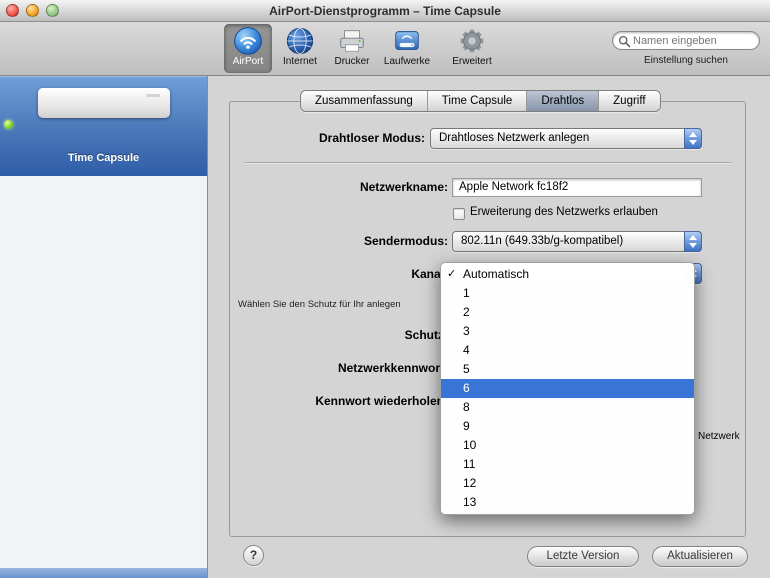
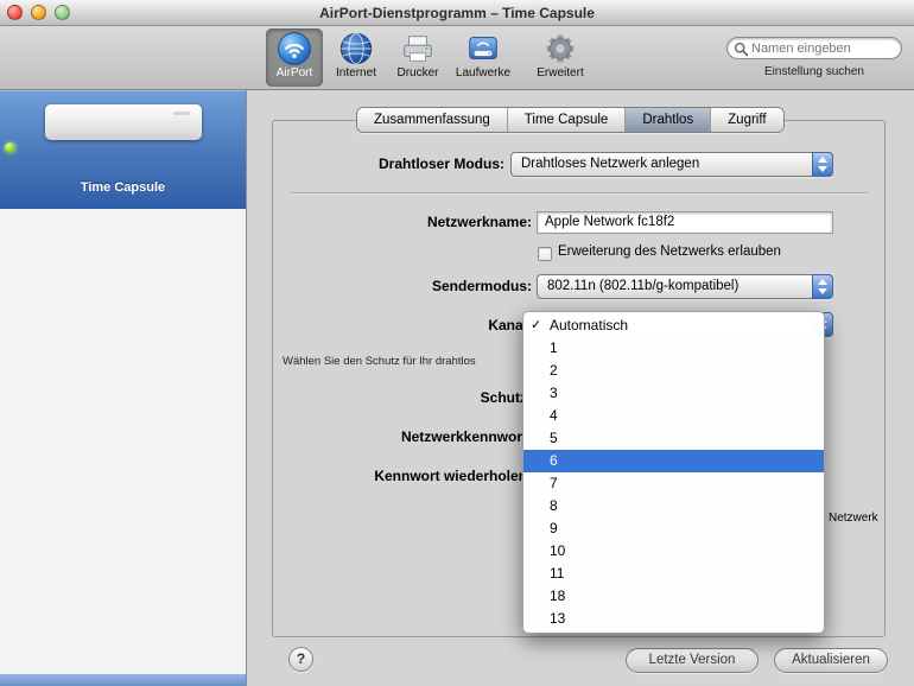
  AirPort-Dienstprogramm – Time Capsule
  AirPort
  Internet
  Drucker
  Laufwerke
  Erweitert
  Namen eingeben
  Einstellung suchen
  Time Capsule
  Zusammenfassung
  Time Capsule
  Drahtlos
  Zugriff
  Drahtloser Modus:
  Drahtloses Netzwerk anlegen
  Netzwerkname:
  Apple Network fc18f2
  Erweiterung des Netzwerks erlauben
  Sendermodus:
- 802.11n (649.33b/g-kompatibel)
+ 802.11n (802.11b/g-kompatibel)
- Wählen Sie den Schutz für Ihr anlegen
+ Wählen Sie den Schutz für Ihr drahtlos
  Schut
  Netzwerkkennwor
  Kennwort wiederhole
  Netzwerk
  ✓
  Automatisch
  1
  2
  3
  4
  5
  6
+ 7
  8
  9
  10
  11
- 12
+ 18
  13
  ?
  Letzte Version
  Aktualisieren
